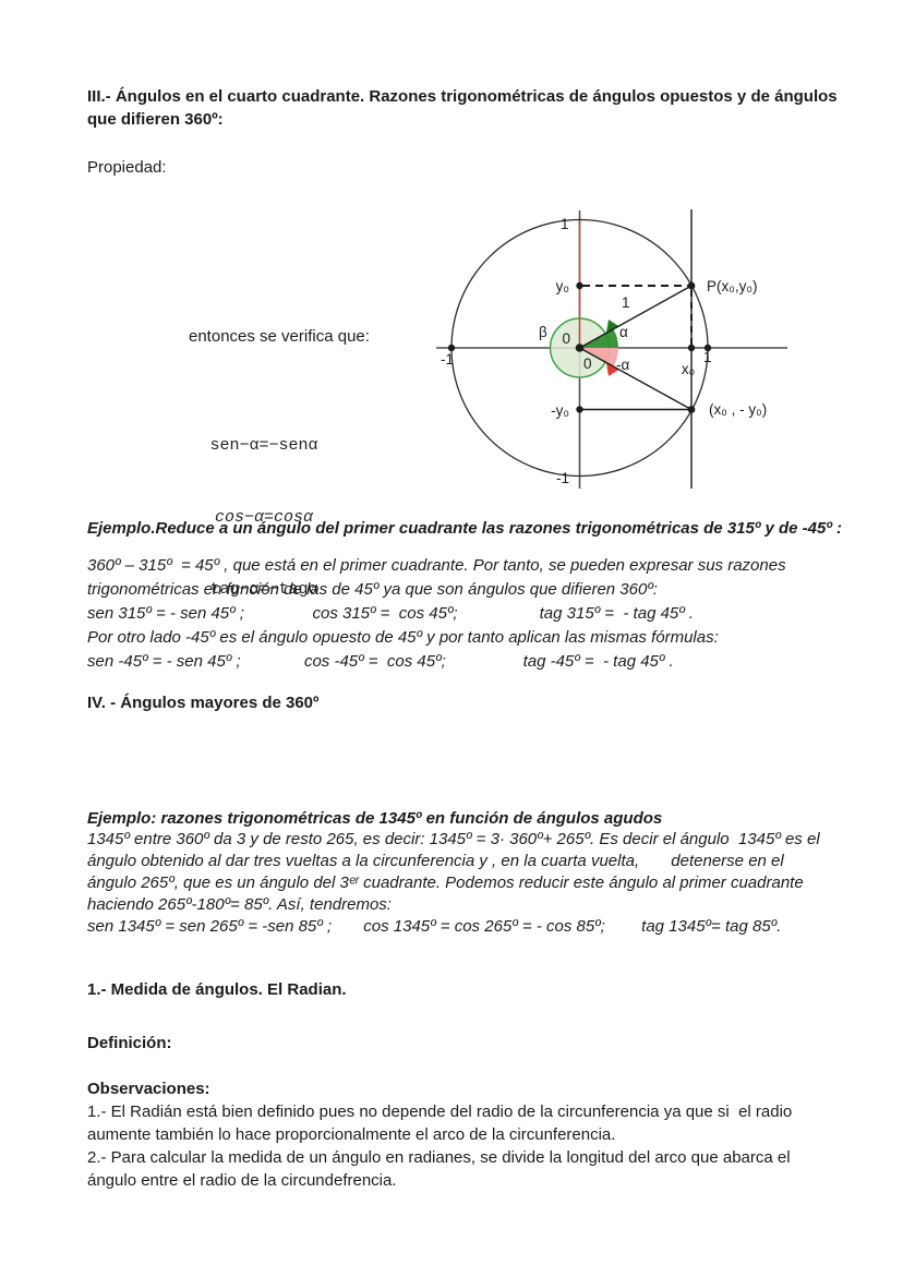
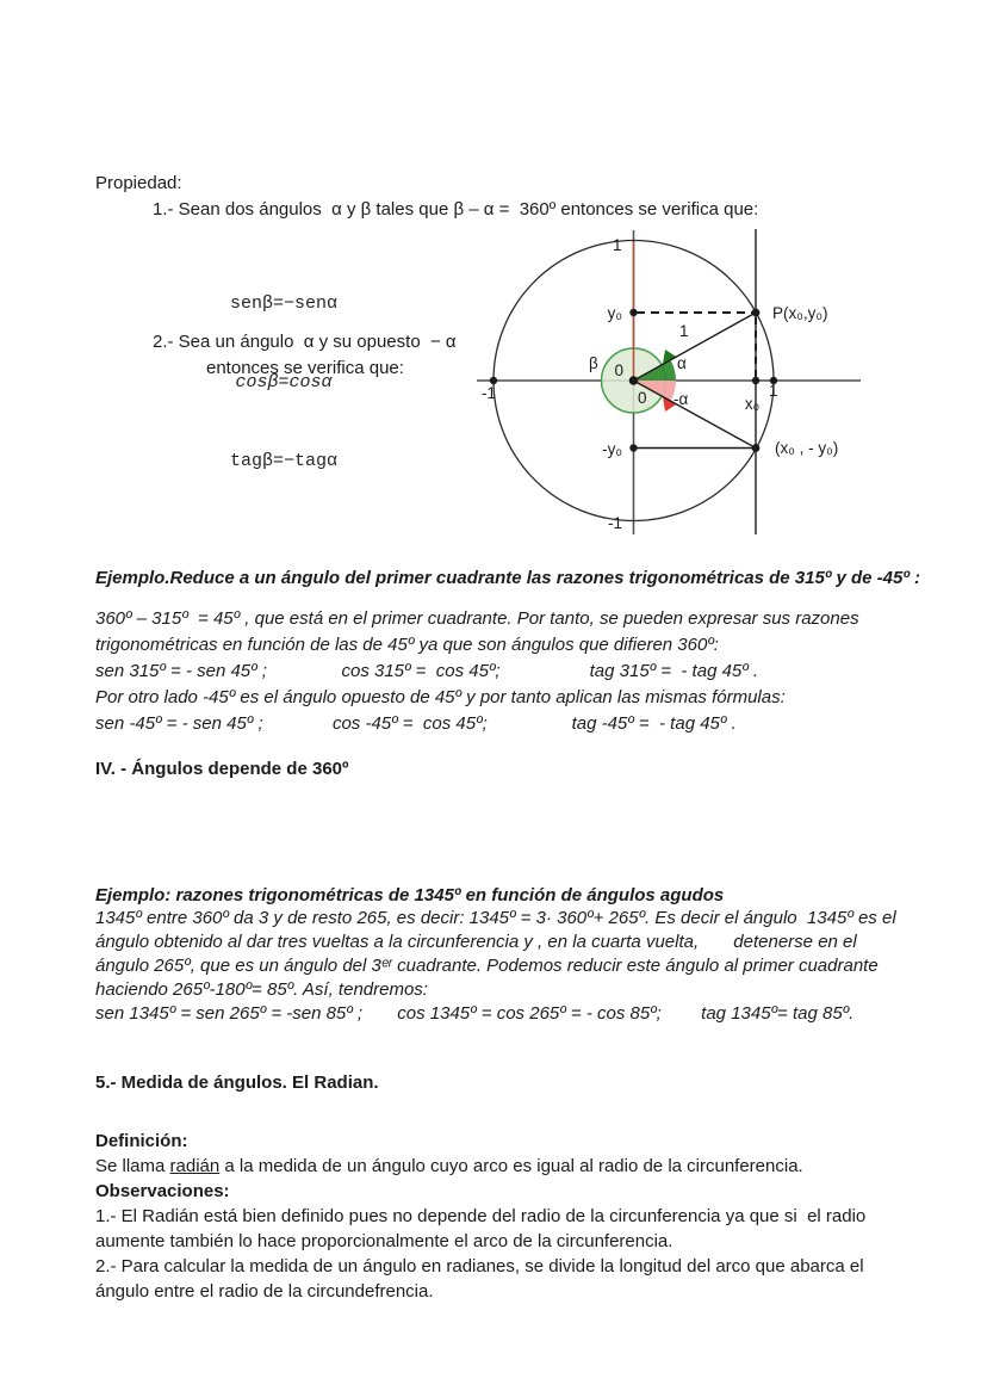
- III.- Ángulos en el cuarto cuadrante. Razones trigonométricas de ángulos opuestos y de ángulos que difieren 360º:
  Propiedad:
+ 1.- Sean dos ángulos α y β tales que β – α = 360º entonces se verifica que:
+ senβ=−senα
+ cosβ=cosα
+ tagβ=−tagα
+ 2.- Sea un ángulo α y su opuesto − α
  entonces se verifica que:
- sen−α=−senα
- cos−α=cosα
- tag−α=−tagα
  1
  -1
  -1
  1
  1
  y₀
  -y₀
  x₀
  P(x₀,y₀)
  (x₀ , - y₀)
  0
  0
  β
  α
  -α
  Ejemplo.Reduce a un ángulo del primer cuadrante las razones trigonométricas de 315º y de -45º :
  360º – 315º = 45º , que está en el primer cuadrante. Por tanto, se pueden expresar sus razones
  trigonométricas en función de las de 45º ya que son ángulos que difieren 360º:
  sen 315º = - sen 45º ; cos 315º = cos 45º; tag 315º = - tag 45º .
  Por otro lado -45º es el ángulo opuesto de 45º y por tanto aplican las mismas fórmulas:
  sen -45º = - sen 45º ; cos -45º = cos 45º; tag -45º = - tag 45º .
- IV. - Ángulos mayores de 360º
+ IV. - Ángulos depende de 360º
  Ejemplo: razones trigonométricas de 1345º en función de ángulos agudos
  1345º entre 360º da 3 y de resto 265, es decir: 1345º = 3· 360º+ 265º. Es decir el ángulo 1345º es el
  ángulo obtenido al dar tres vueltas a la circunferencia y , en la cuarta vuelta, detenerse en el
  ángulo 265º, que es un ángulo del 3ᵉʳ cuadrante. Podemos reducir este ángulo al primer cuadrante
  haciendo 265º-180º= 85º. Así, tendremos:
  sen 1345º = sen 265º = -sen 85º ; cos 1345º = cos 265º = - cos 85º; tag 1345º= tag 85º.
- 1.- Medida de ángulos. El Radian.
+ 5.- Medida de ángulos. El Radian.
  Definición:
+ Se llama radián a la medida de un ángulo cuyo arco es igual al radio de la circunferencia.
  Observaciones:
  1.- El Radián está bien definido pues no depende del radio de la circunferencia ya que si el radio
  aumente también lo hace proporcionalmente el arco de la circunferencia.
  2.- Para calcular la medida de un ángulo en radianes, se divide la longitud del arco que abarca el
  ángulo entre el radio de la circundefrencia.
